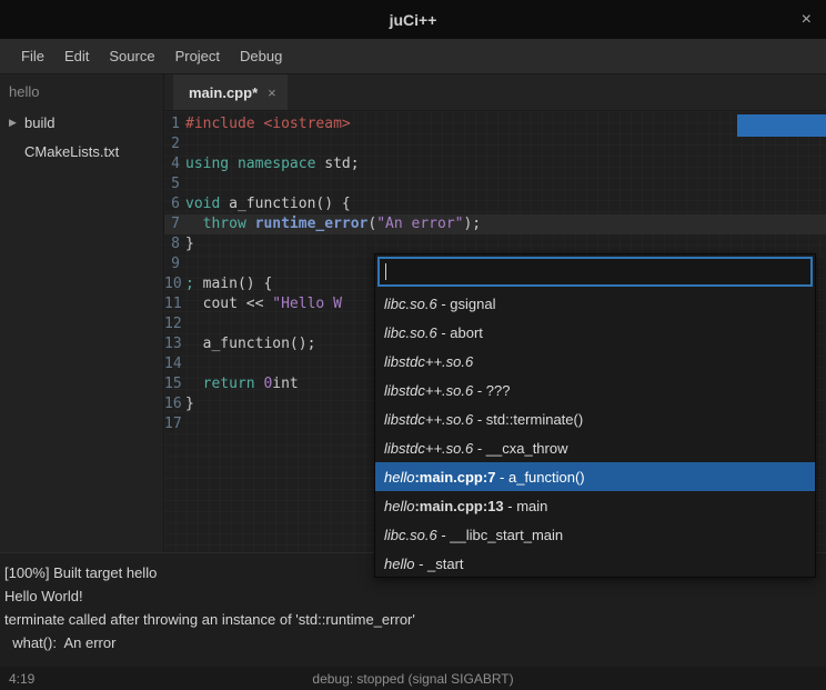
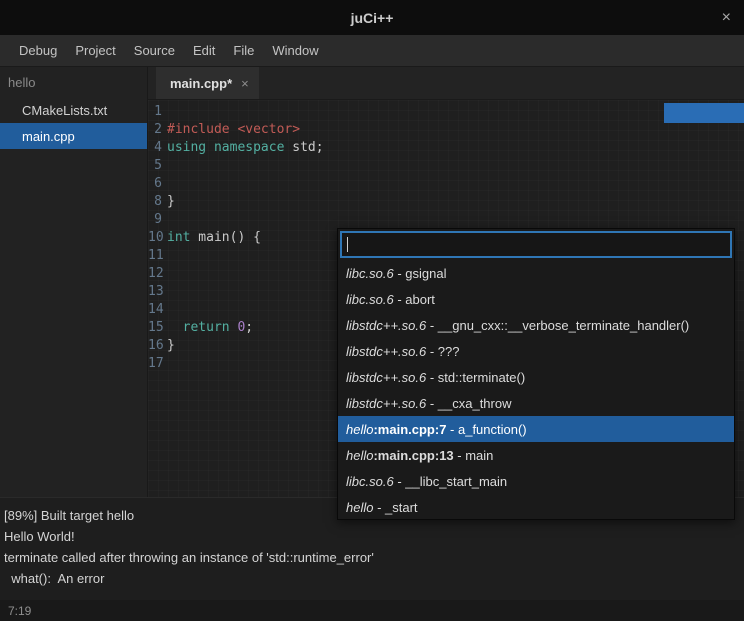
  juCi++
  ×
- File
+ Debug
- Edit
+ Project
  Source
- Project
+ Edit
- Debug
+ File
+ Window
  hello
- ▶
- build
  CMakeLists.txt
+ main.cpp
  main.cpp*
  ×
  1
- #include <iostream>
  2
+ #include <vector>
  4
  using namespace std;
  5
  6
- void a_function() {
- 7
- throw runtime_error("An error");
  8
  }
  9
  10
- ; main() {
+ int main() {
  11
- cout << "Hello W
  12
  13
- a_function();
  14
  15
- return 0int
+ return 0;
  16
  }
  17
- [100%] Built target hello
+ [89%] Built target hello
  Hello World!
  terminate called after throwing an instance of 'std::runtime_error'
  what(): An error
- 4:19
+ 7:19
- debug: stopped (signal SIGABRT)
  libc.so.6
  - gsignal
  libc.so.6
  - abort
  libstdc++.so.6
+ - __gnu_cxx::__verbose_terminate_handler()
  libstdc++.so.6
  - ???
  libstdc++.so.6
  - std::terminate()
  libstdc++.so.6
  - __cxa_throw
  hello
  :main.cpp:7
  - a_function()
  hello
  :main.cpp:13
  - main
  libc.so.6
  - __libc_start_main
  hello
  - _start
